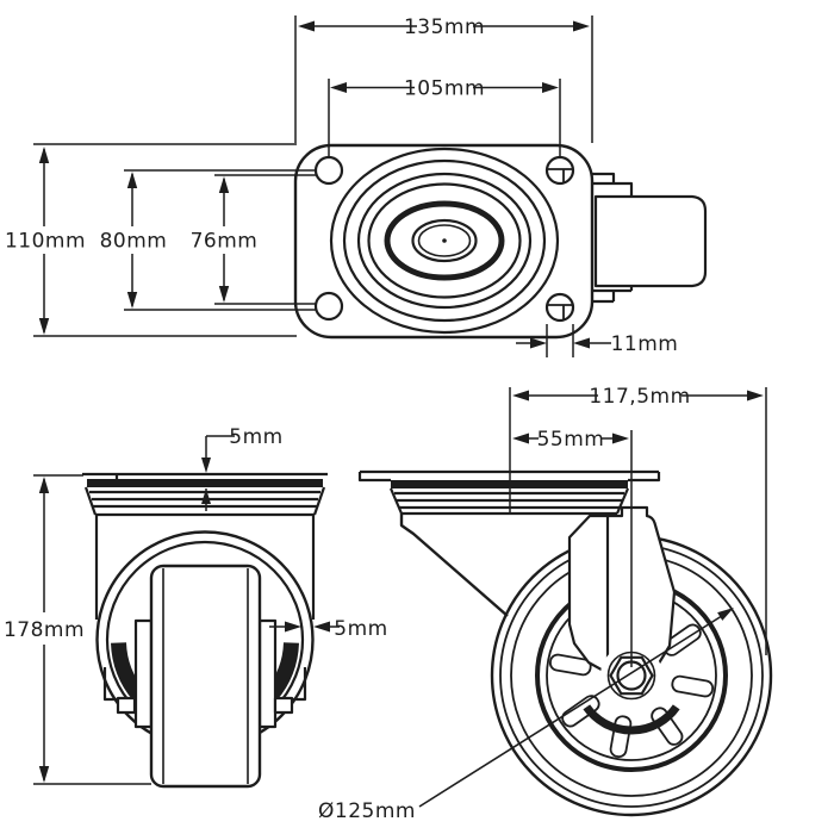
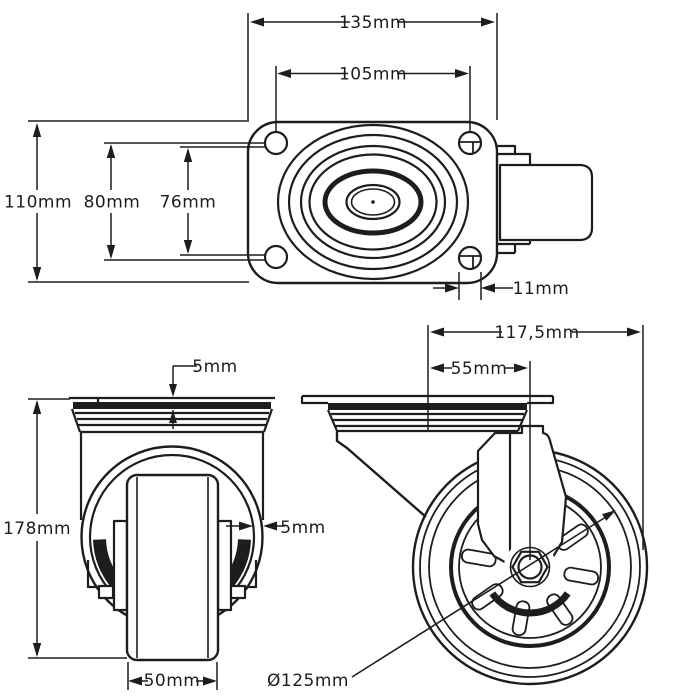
  135mm
  105mm
  110mm
  80mm
  76mm
  11mm
  5mm
  178mm
  5mm
+ 50mm
  117,5mm
  55mm
  Ø125mm
